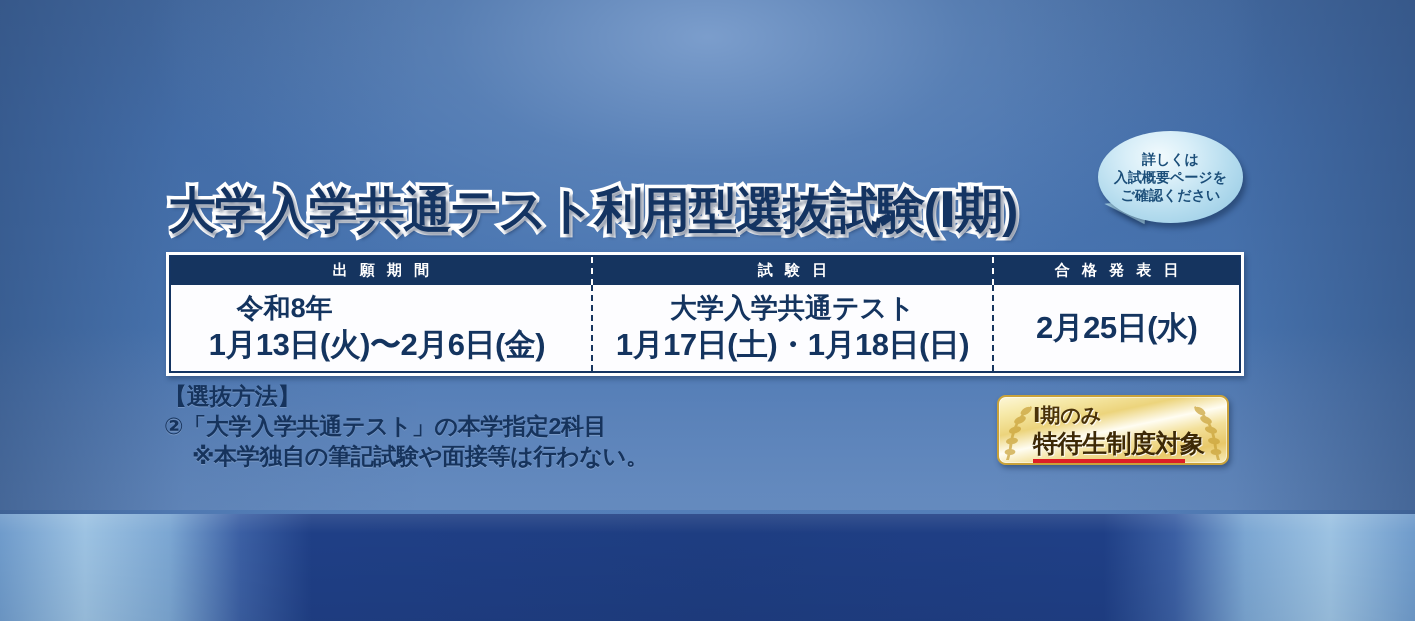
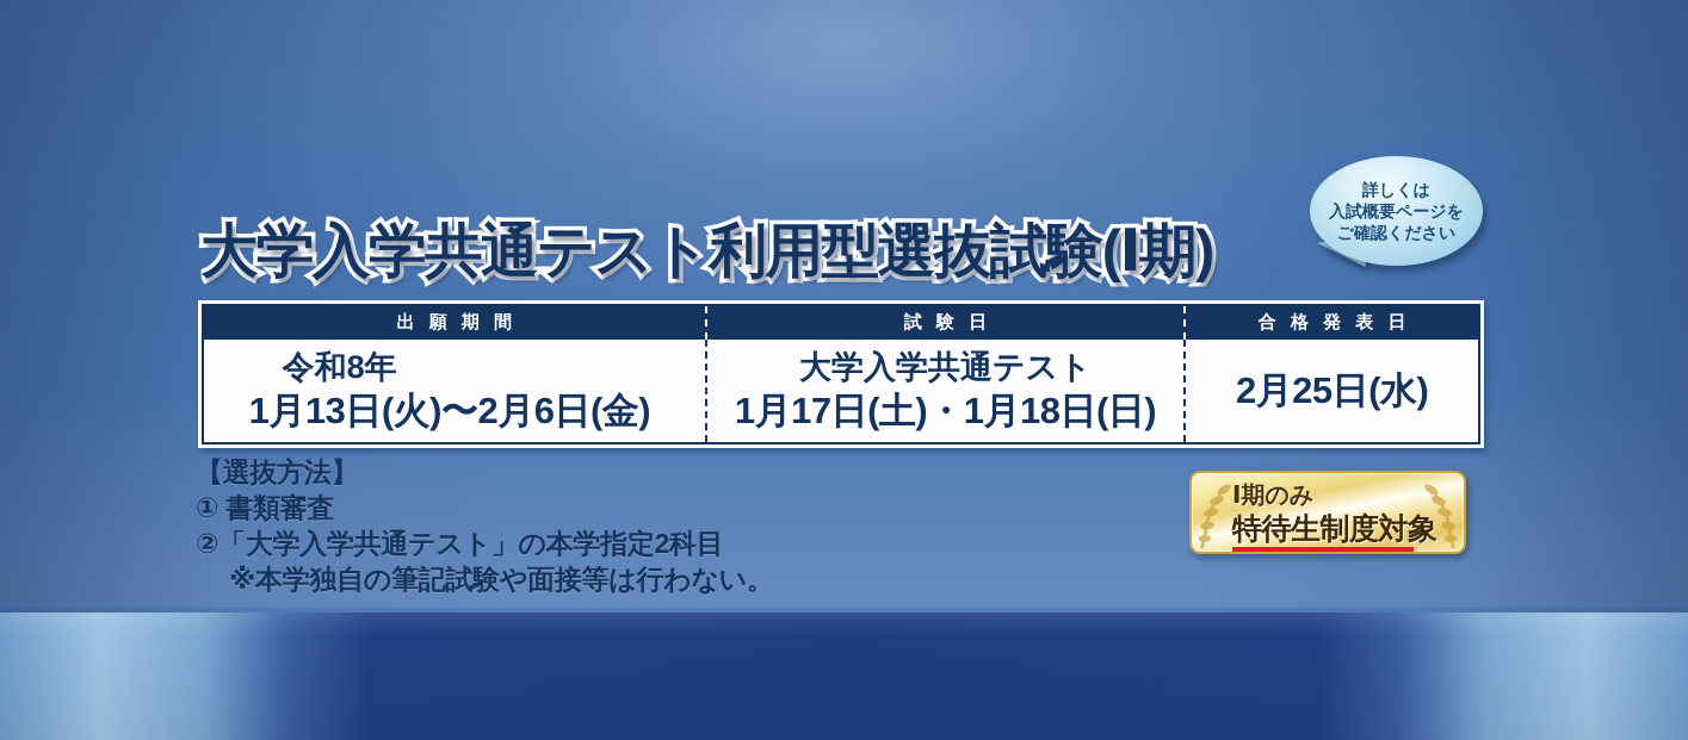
  大学入学共通テスト利用型選抜試験(Ⅰ期)
  詳しくは
  入試概要ページを
  ご確認ください
  出 願 期 間
  試 験 日
  合 格 発 表 日
  令和8年
  1月13日(火)〜2月6日(金)
  大学入学共通テスト
  1月17日(土)・1月18日(日)
  2月25日(水)
  【選抜方法】
+ ① 書類審査
  ②「大学入学共通テスト」の本学指定2科目
  ※本学独自の筆記試験や面接等は行わない。
  Ⅰ期のみ
  特待生制度対象
